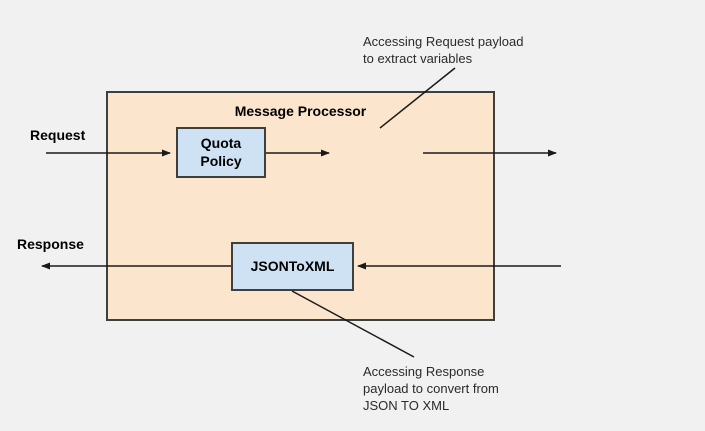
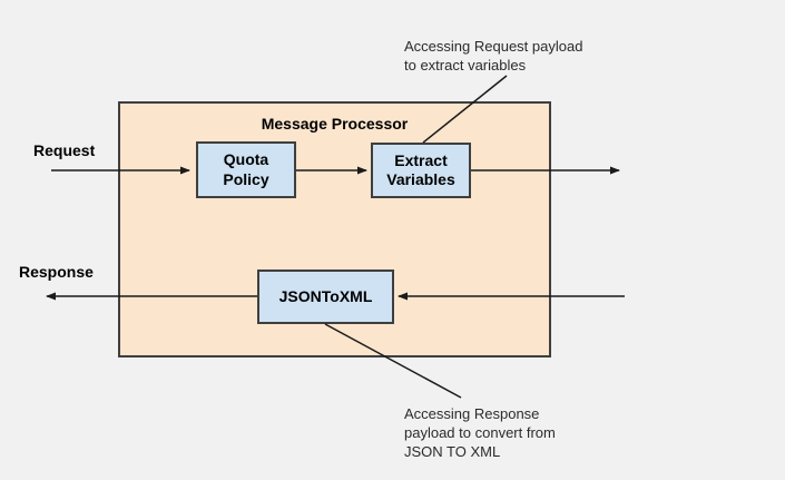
  Message Processor
  Quota
  Policy
+ Extract
+ Variables
  JSONToXML
  Request
  Response
  Accessing Request payload
  to extract variables
  Accessing Response
  payload to convert from
  JSON TO XML
